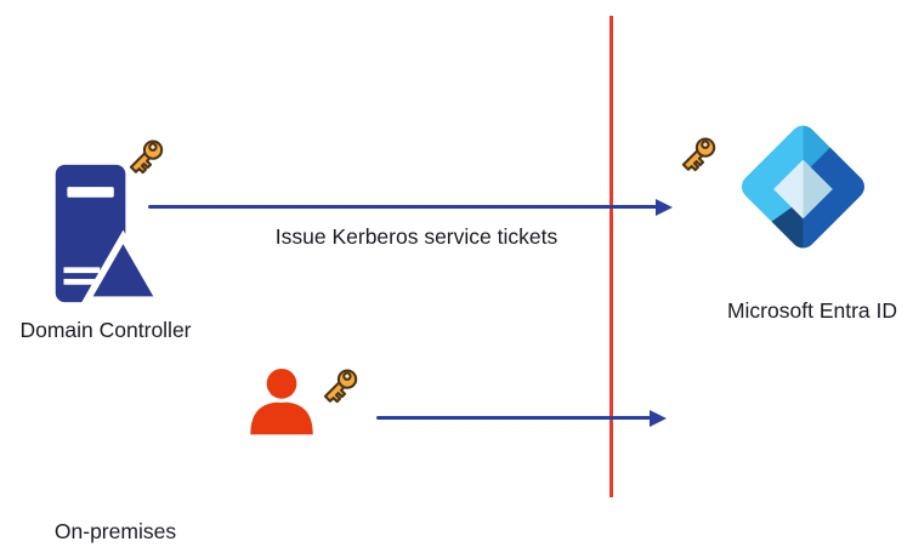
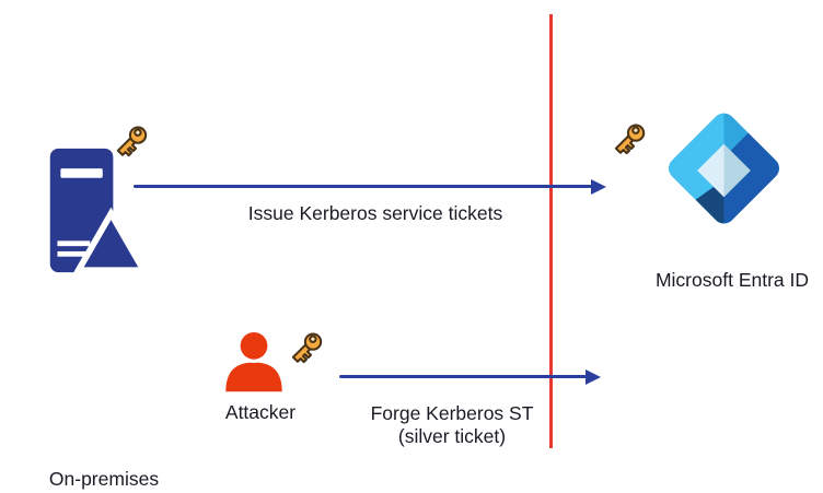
- Domain Controller
  Issue Kerberos service tickets
  Microsoft Entra ID
+ Attacker
+ Forge Kerberos ST
+ (silver ticket)
  On-premises
